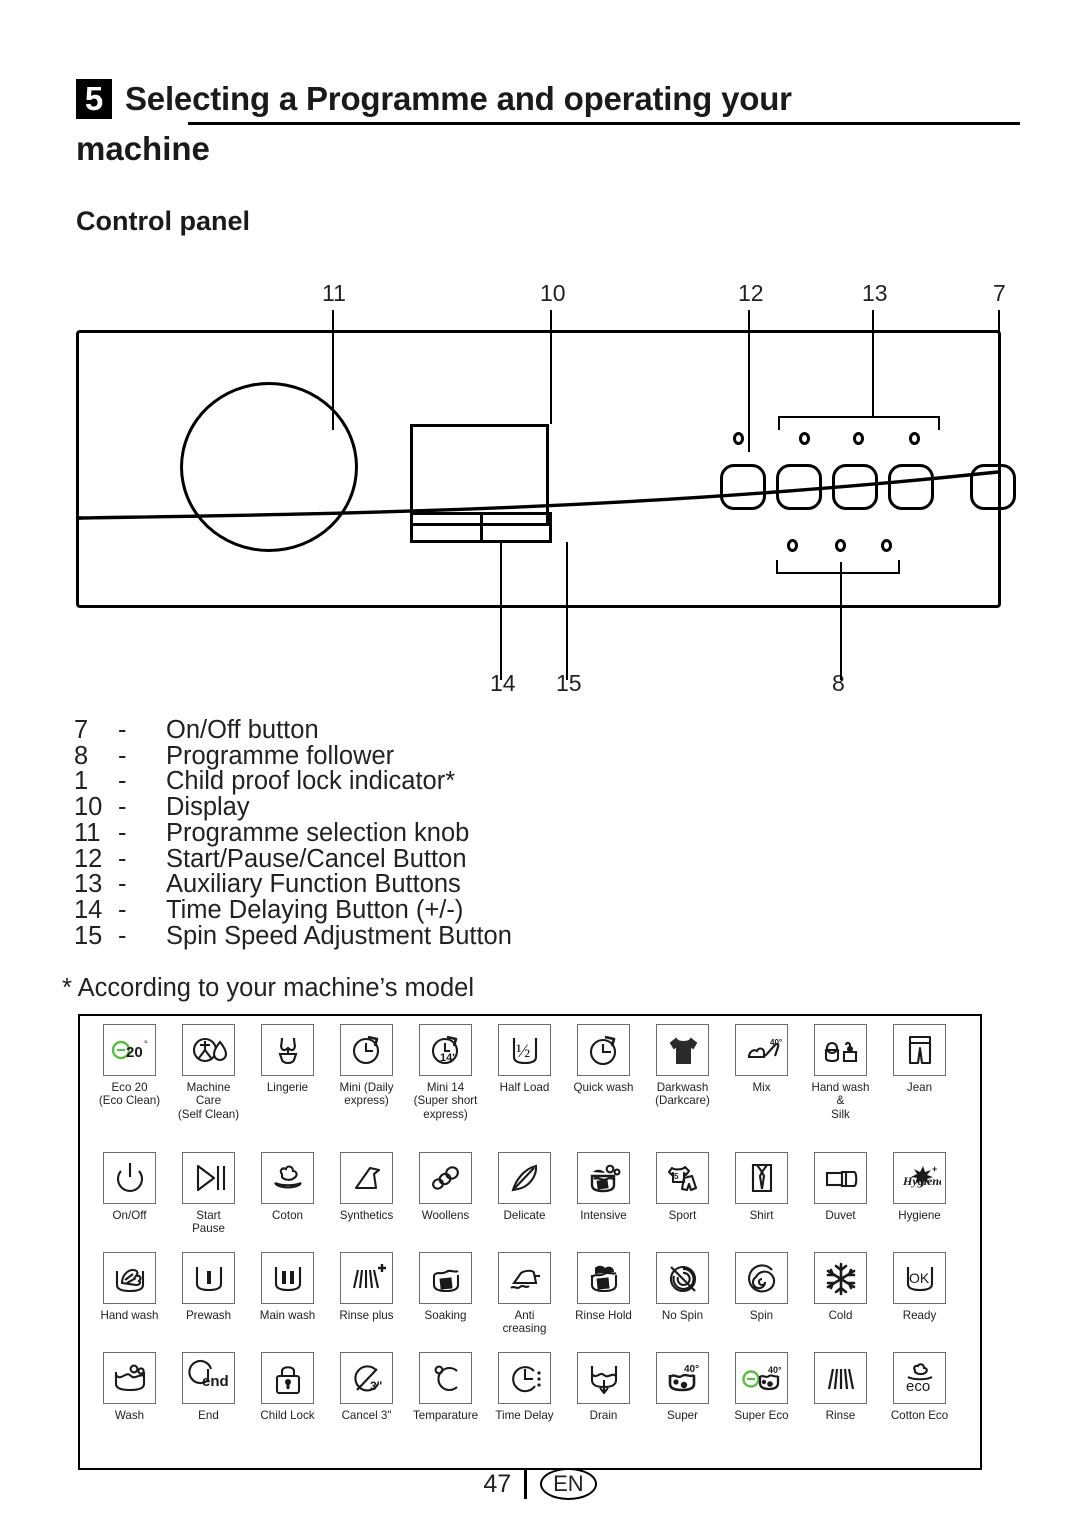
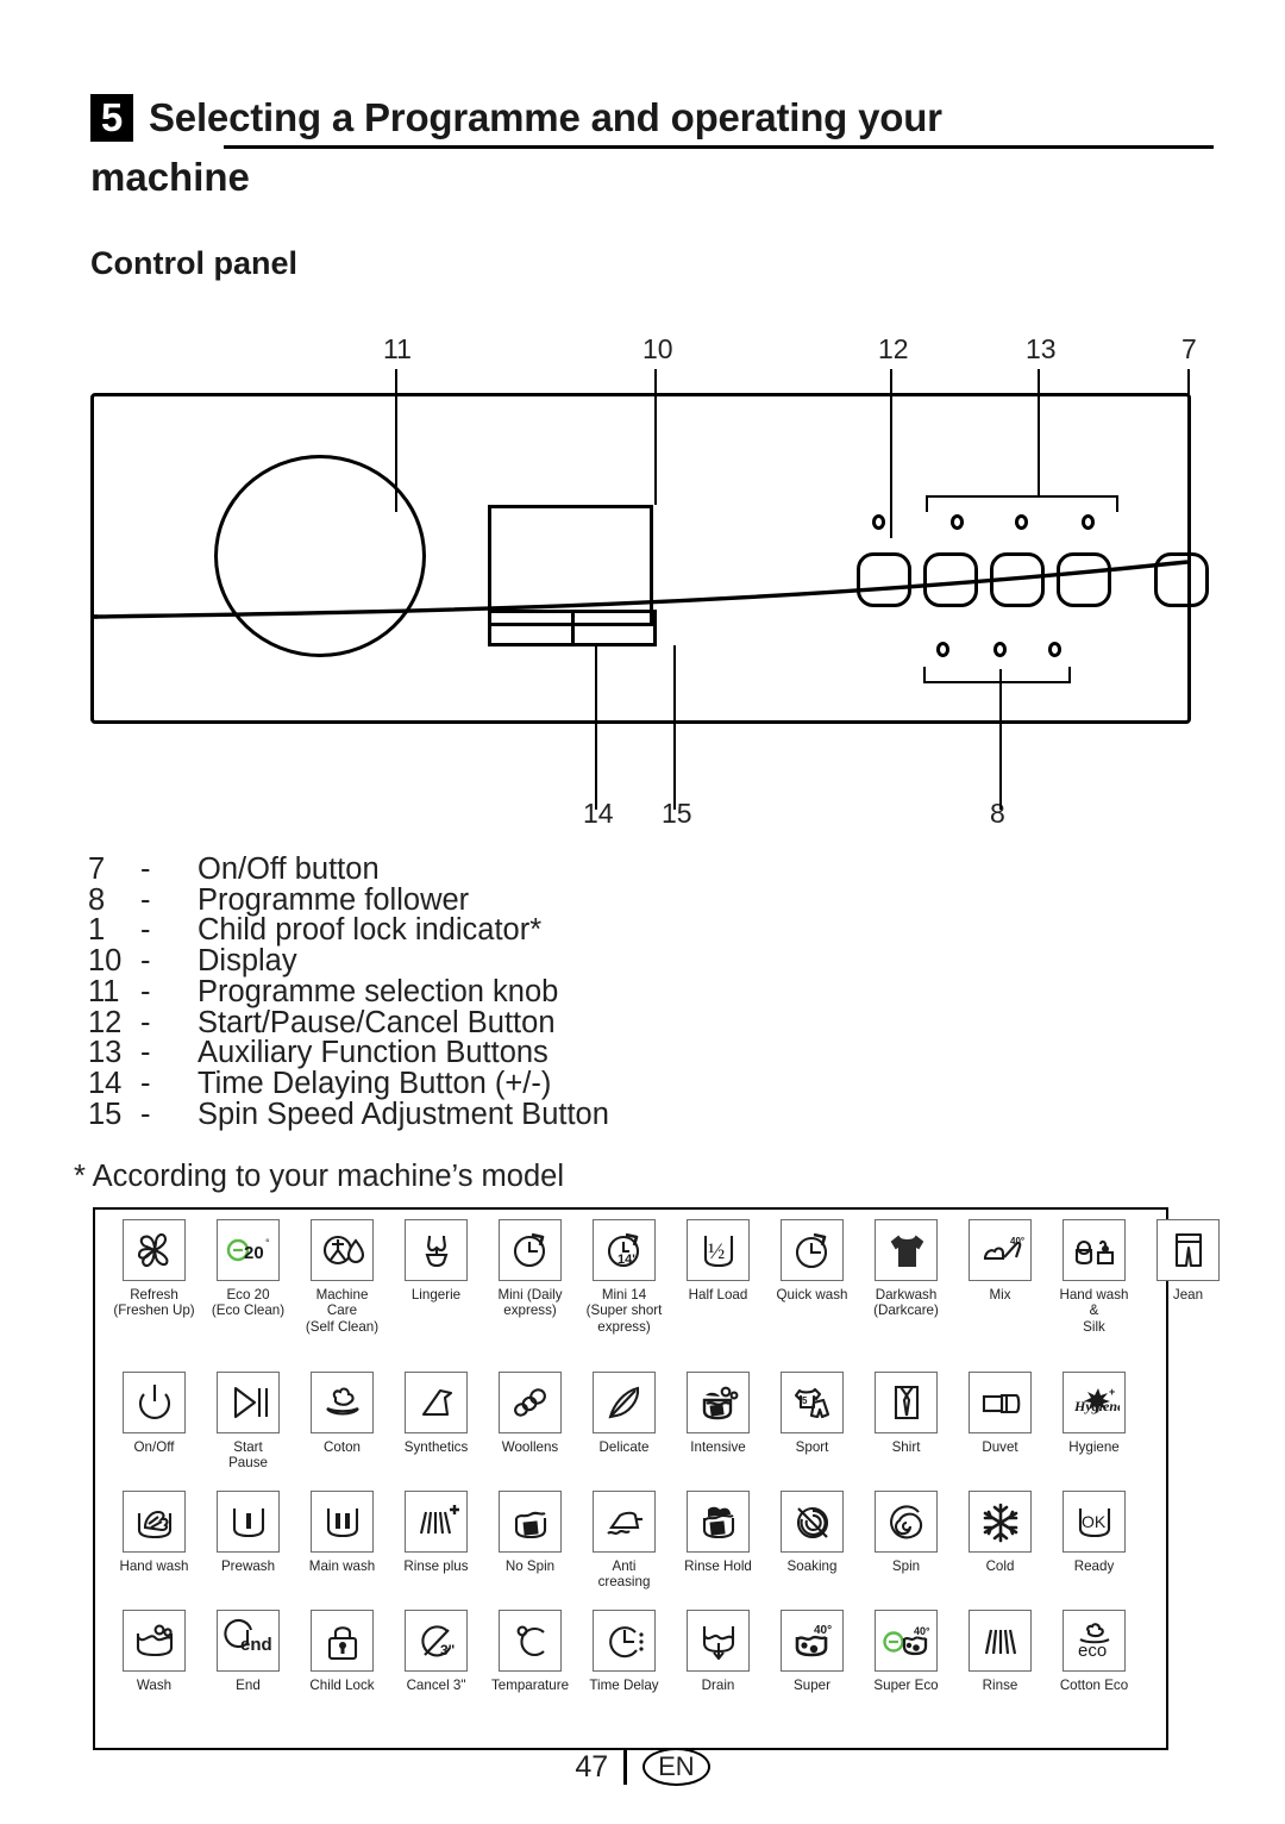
  5
  Selecting a Programme and operating your
  machine
  Control panel
  11
  10
  12
  13
  7
  14
  15
  8
  7
  -
  On/Off button
  8
  -
  Programme follower
  1
  -
  Child proof lock indicator*
  10
  -
  Display
  11
  -
  Programme selection knob
  12
  -
  Start/Pause/Cancel Button
  13
  -
  Auxiliary Function Buttons
  14
  -
  Time Delaying Button (+/-)
  15
  -
  Spin Speed Adjustment Button
  * According to your machine’s model
+ Refresh
+ (Freshen Up)
  20
  °
  Eco 20
  (Eco Clean)
  Machine
  Care
  (Self Clean)
  Lingerie
  Mini (Daily
  express)
  14'
  Mini 14
  (Super short
  express)
  ½
  Half Load
  Quick wash
  Darkwash
  (Darkcare)
  40°
  Mix
  Hand wash
  &
  Silk
  Jean
  On/Off
  Start
  Pause
  Coton
  Synthetics
  Woollens
  Delicate
  Intensive
  5
  Sport
  Shirt
  Duvet
  Hygien
  +
  Hygiene
  Hand wash
  Prewash
  Main wash
  Rinse plus
- Soaking
+ No Spin
  Anti
  creasing
  Rinse Hold
- No Spin
+ Soaking
  Spin
  Cold
  OK
  Ready
  Wash
  end
  End
  Child Lock
  3"
  Cancel 3"
  Temparature
  Time Delay
  Drain
  40°
  Super
  40°
  Super Eco
  Rinse
  eco
  Cotton Eco
  47
  EN
